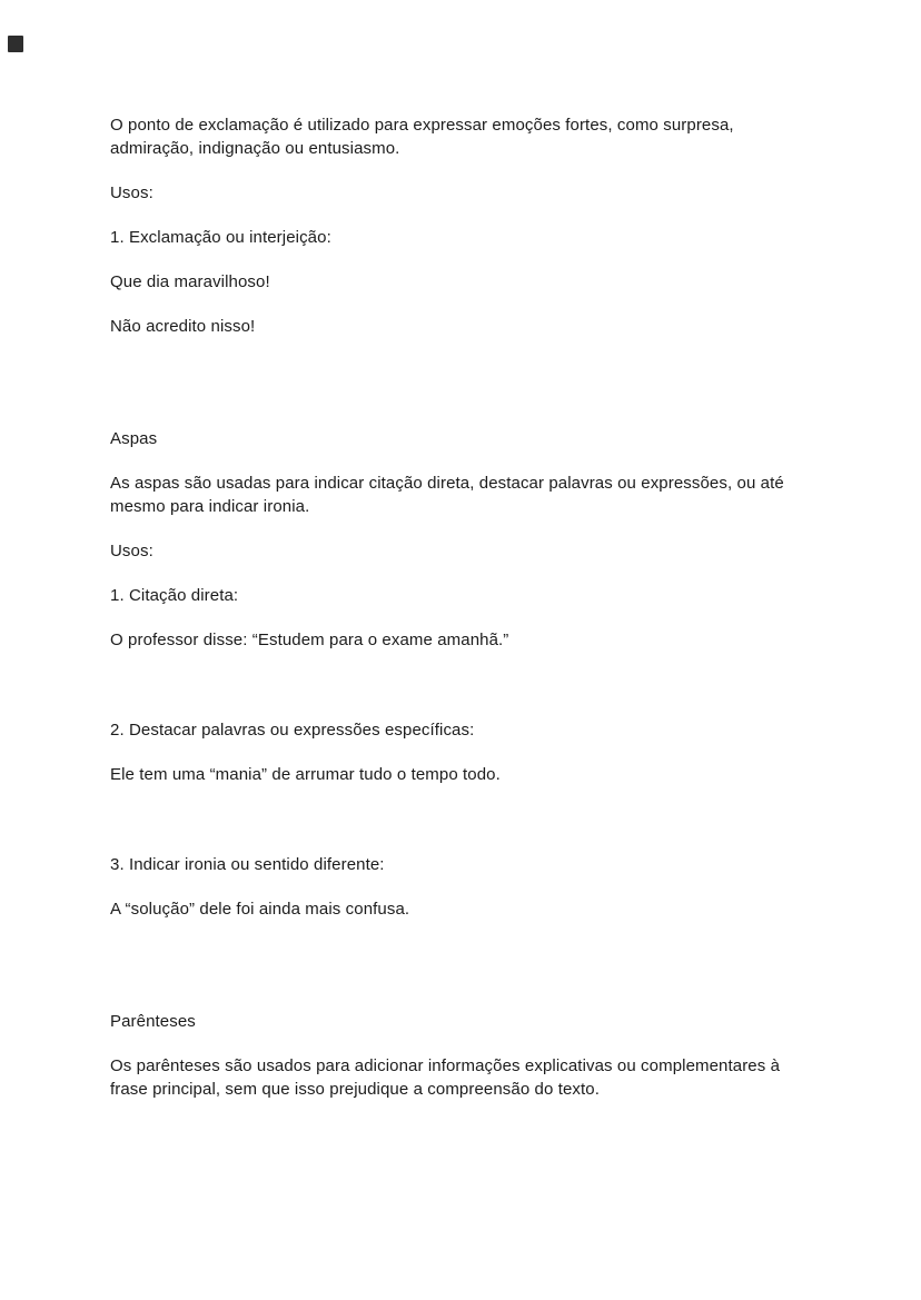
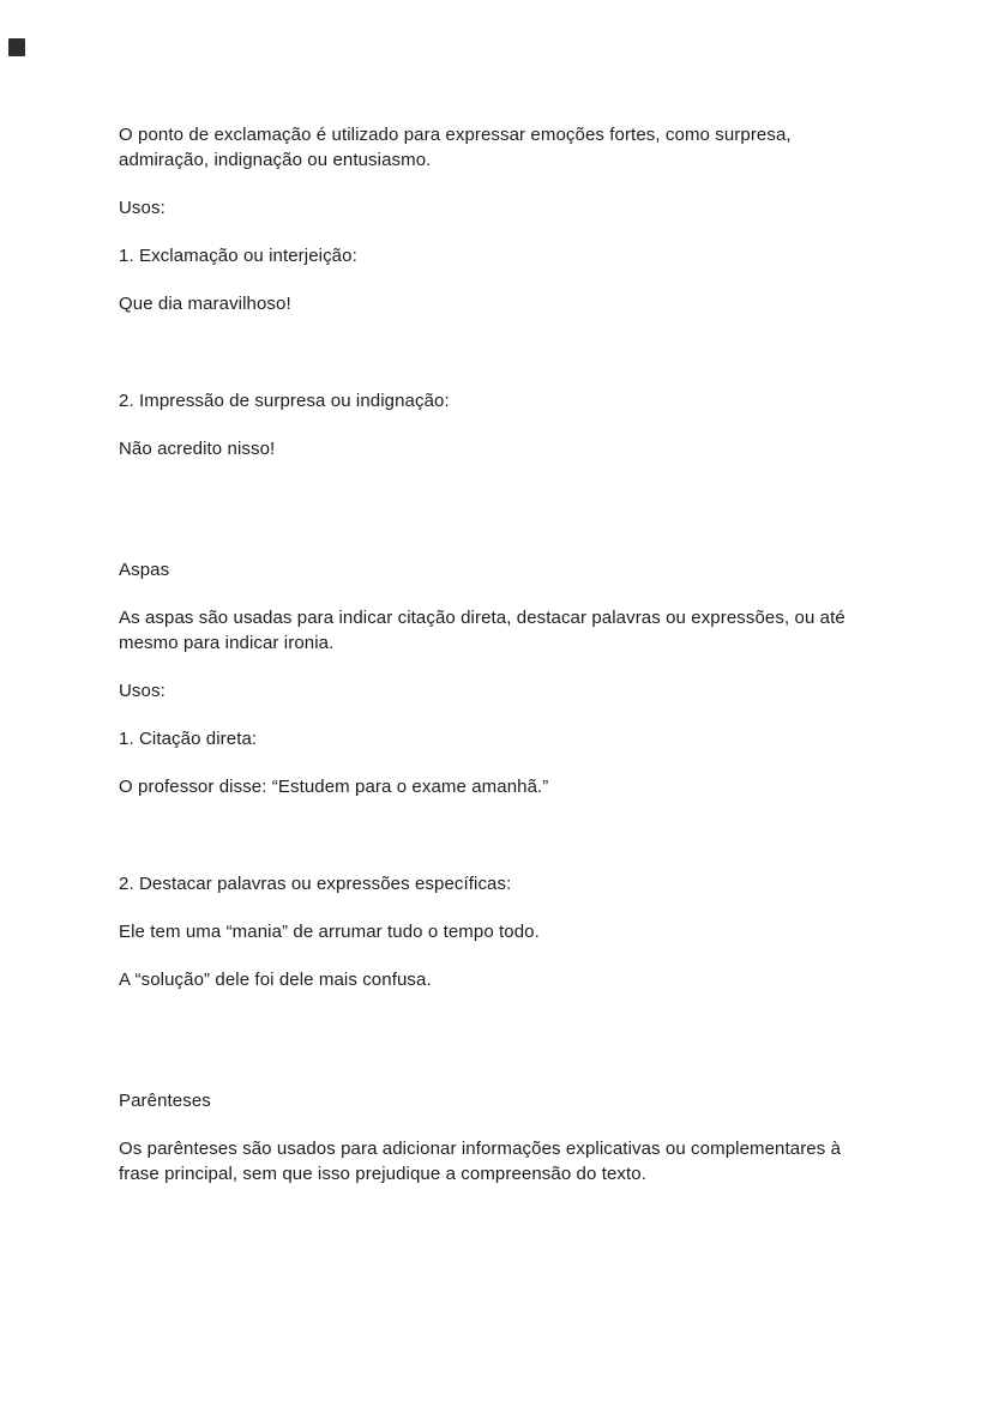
  O ponto de exclamação é utilizado para expressar emoções fortes, como surpresa, admiração, indignação ou entusiasmo.
  Usos:
  1. Exclamação ou interjeição:
  Que dia maravilhoso!
+ 2. Impressão de surpresa ou indignação:
  Não acredito nisso!
  Aspas
  As aspas são usadas para indicar citação direta, destacar palavras ou expressões, ou até mesmo para indicar ironia.
  Usos:
  1. Citação direta:
  O professor disse: “Estudem para o exame amanhã.”
  2. Destacar palavras ou expressões específicas:
  Ele tem uma “mania” de arrumar tudo o tempo todo.
- 3. Indicar ironia ou sentido diferente:
- A “solução” dele foi ainda mais confusa.
+ A “solução” dele foi dele mais confusa.
  Parênteses
  Os parênteses são usados para adicionar informações explicativas ou complementares à frase principal, sem que isso prejudique a compreensão do texto.
